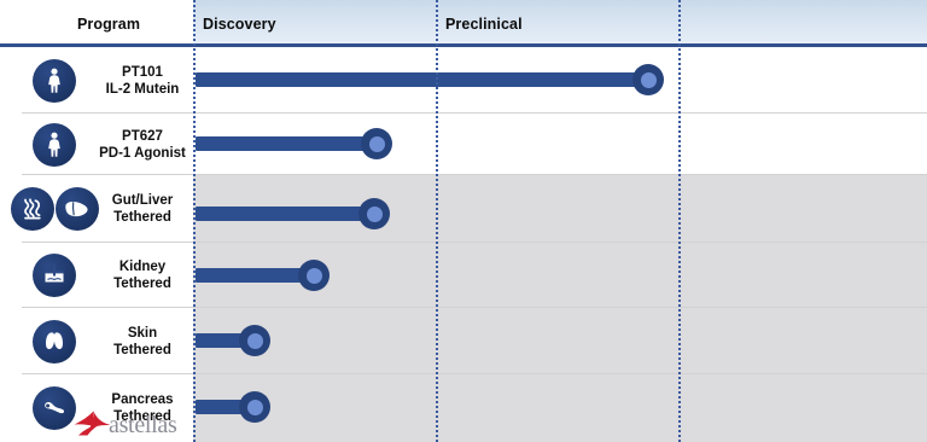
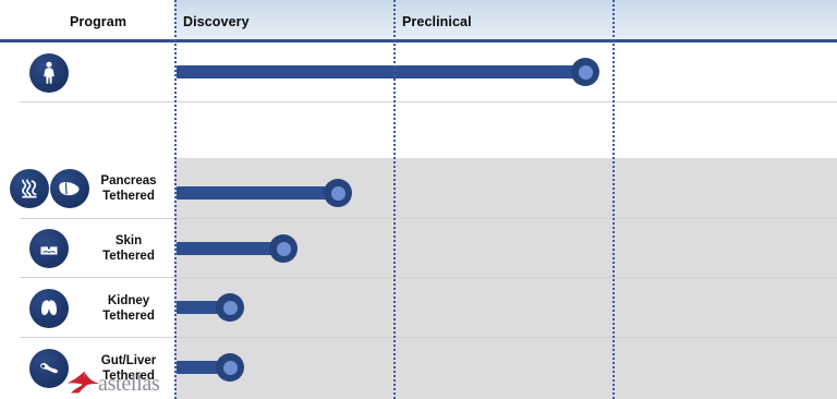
  Program
  Discovery
  Preclinical
- PT101
- IL-2 Mutein
- PT627
- PD-1 Agonist
- Gut/Liver
+ Pancreas
  Tethered
- Kidney
+ Skin
  Tethered
- Skin
+ Kidney
  Tethered
- Pancreas
+ Gut/Liver
  Tethered
  astellas
